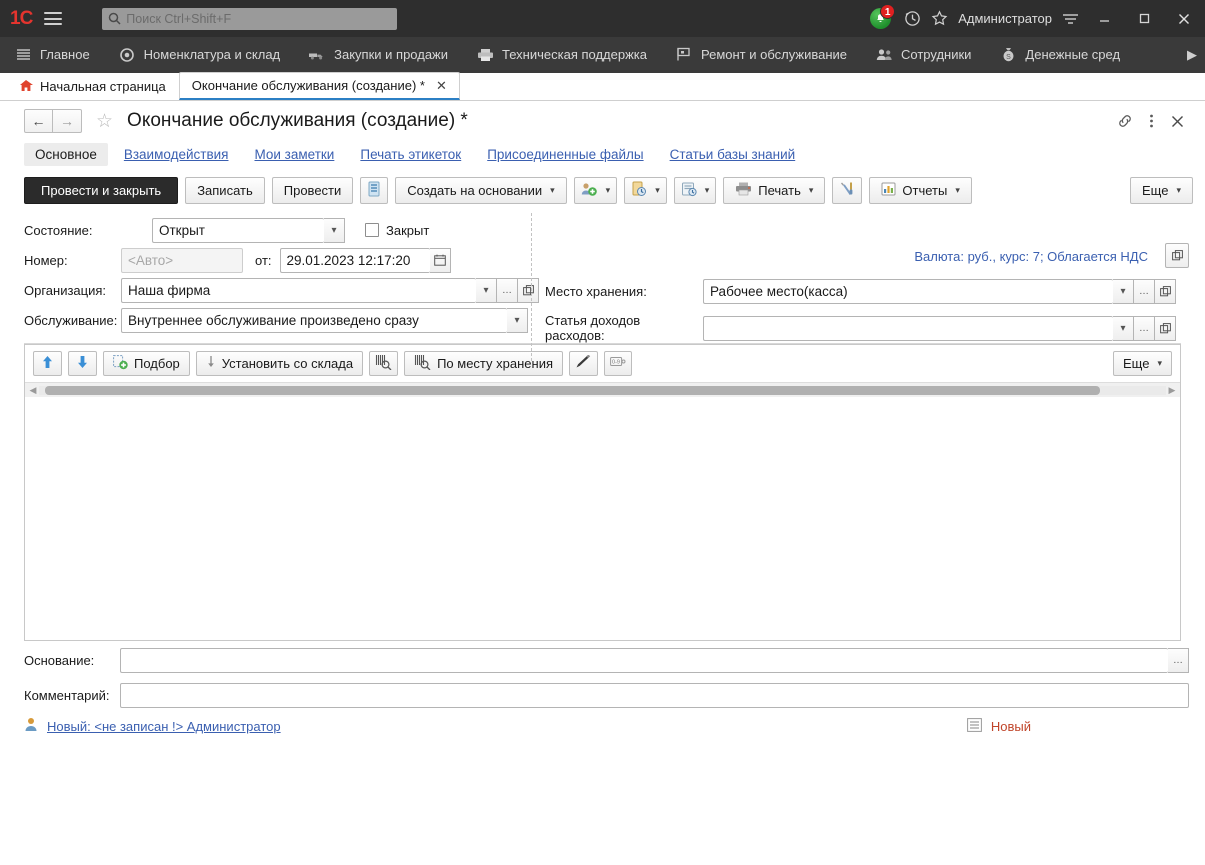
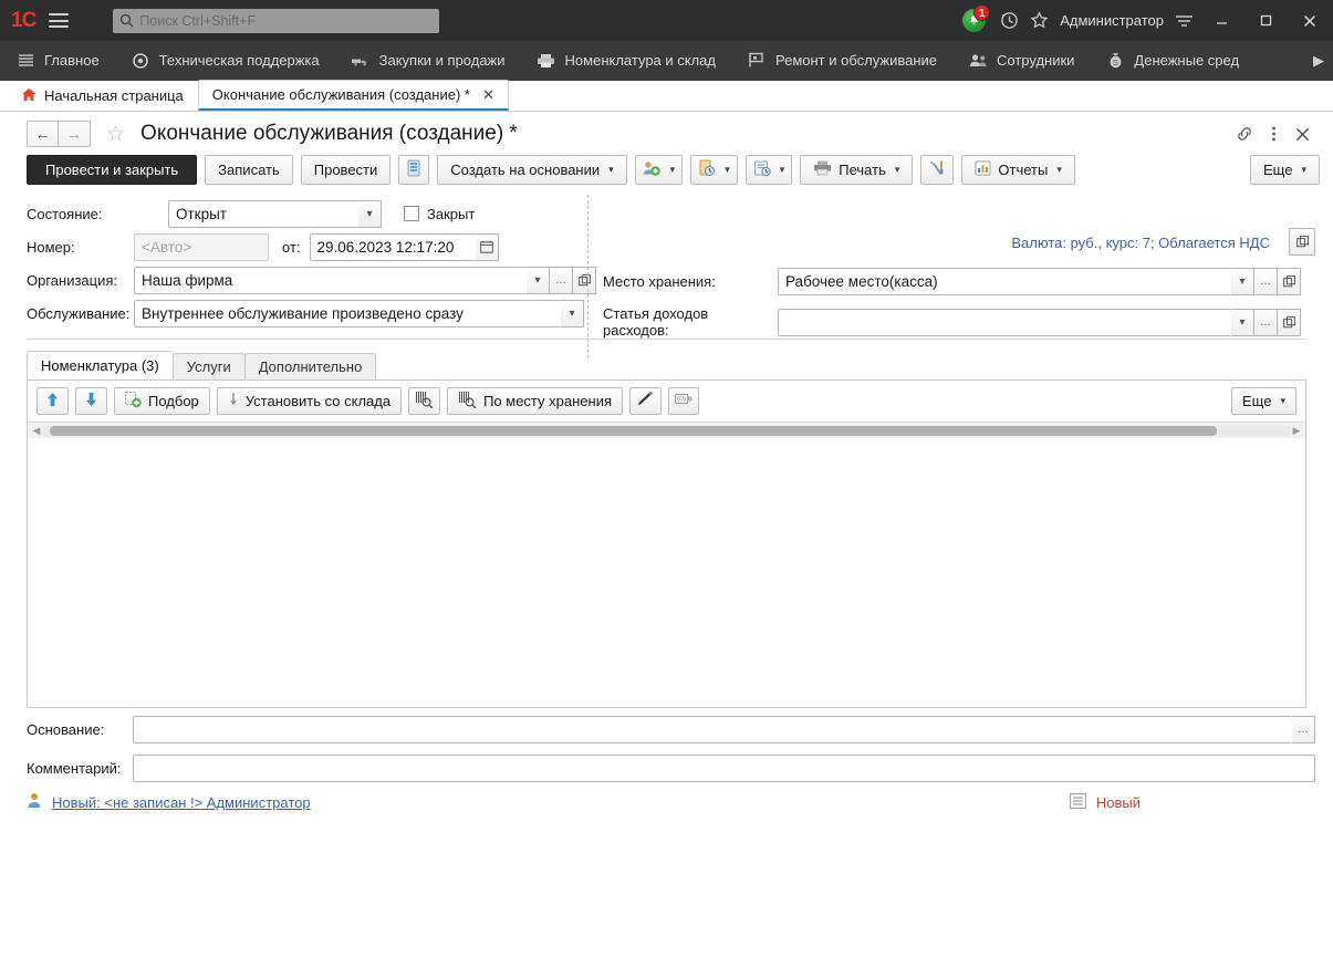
  1C
  Поиск Ctrl+Shift+F
  1
  Администратор
  Главное
- Номенклатура и склад
+ Техническая поддержка
  Закупки и продажи
- Техническая поддержка
+ Номенклатура и склад
  Ремонт и обслуживание
  Сотрудники
  Денежные сред
  ▶
  Начальная страница
  Окончание обслуживания (создание) *
  ✕
  ←
  →
  ☆
  Окончание обслуживания (создание) *
- Основное
- Взаимодействия
- Мои заметки
- Печать этикеток
- Присоединенные файлы
- Статьи базы знаний
  Провести и закрыть
  Записать
  Провести
  Создать на основании
  ▾
  ▾
  ▾
  ▾
  Печать
  ▾
  Отчеты
  ▾
  Еще
  ▾
  Состояние:
  Открыт
  ▾
  Закрыт
  Номер:
  <Авто>
  от:
- 29.01.2023 12:17:20
+ 29.06.2023 12:17:20
  Организация:
  Наша фирма
  ▾
  …
  Обслуживание:
  Внутреннее обслуживание произведено сразу
  ▾
  Валюта: руб., курс: 7; Облагается НДС
  Место хранения:
  Рабочее место(касса)
  ▾
  …
  Статья доходов расходов:
  ▾
  …
+ Номенклатура (3)
+ Услуги
+ Дополнительно
  Подбор
  Установить со склада
  По месту хранения
  Еще
  ▾
  ◀
  ▶
  Основание:
  …
  Комментарий:
  Новый: <не записан !> Администратор
  Новый
